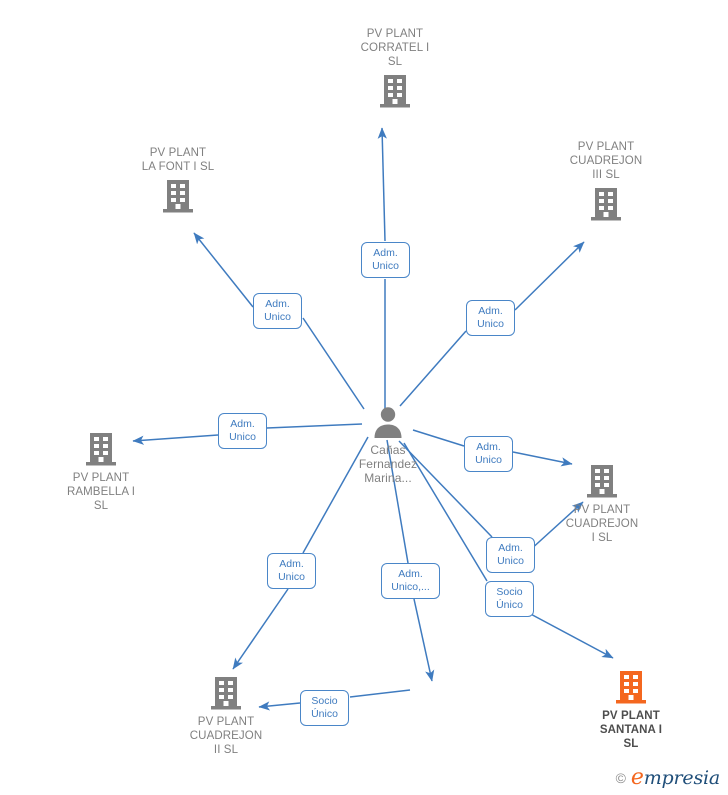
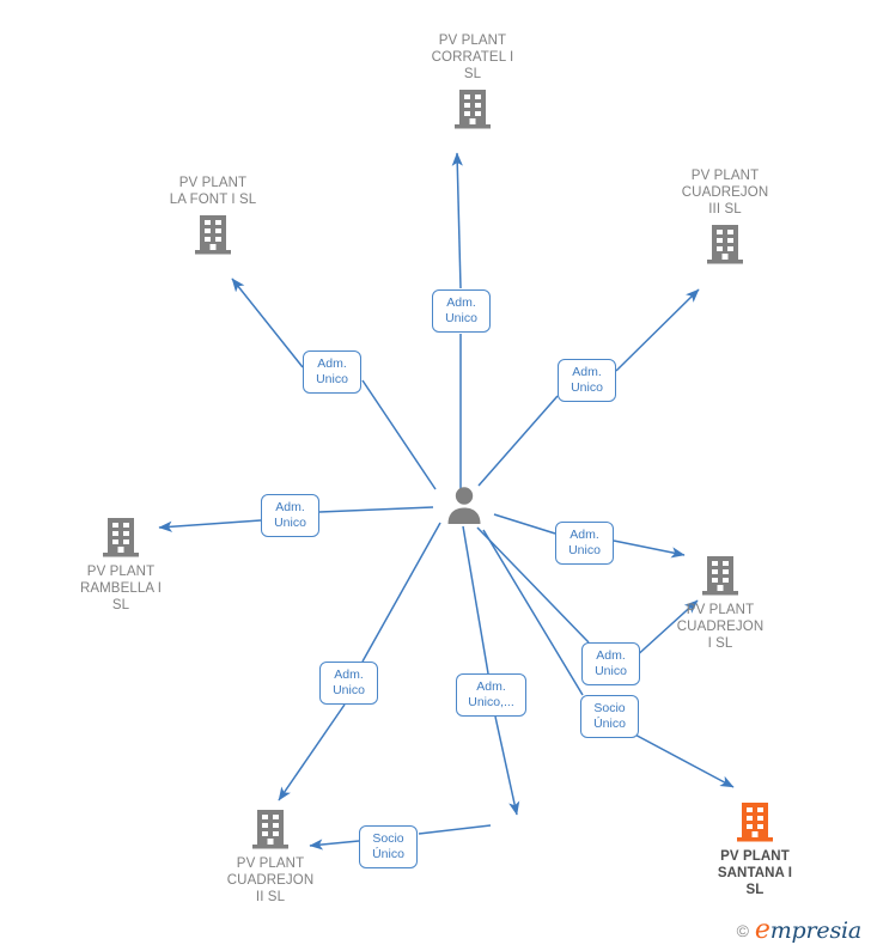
  Adm.
  Unico
  Adm.
  Unico
  Adm.
  Unico
  Adm.
  Unico
  Adm.
  Unico
  Adm.
  Unico
  Adm.
  Unico,...
  Adm.
  Unico
  Socio
  Único
  Socio
  Único
  PV PLANT
  CORRATEL I
  SL
  PV PLANT
  LA FONT I SL
  PV PLANT
  CUADREJON
  III SL
  PV PLANT
  RAMBELLA I
  SL
- Cañas
- Fernandez
- Marina...
  PV PLANT
  CUADREJON
  I SL
  PV PLANT
  CUADREJON
  II SL
  PV PLANT
  SANTANA I
  SL
  ©
  empresia
